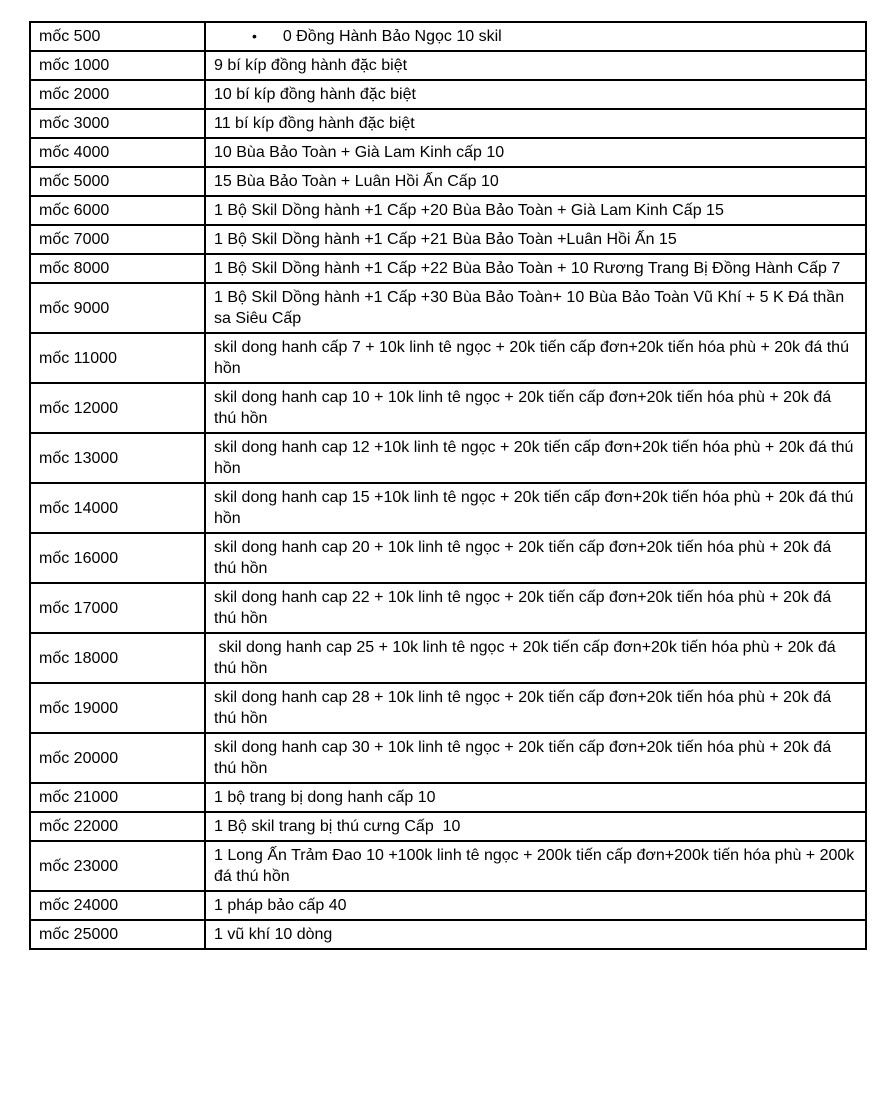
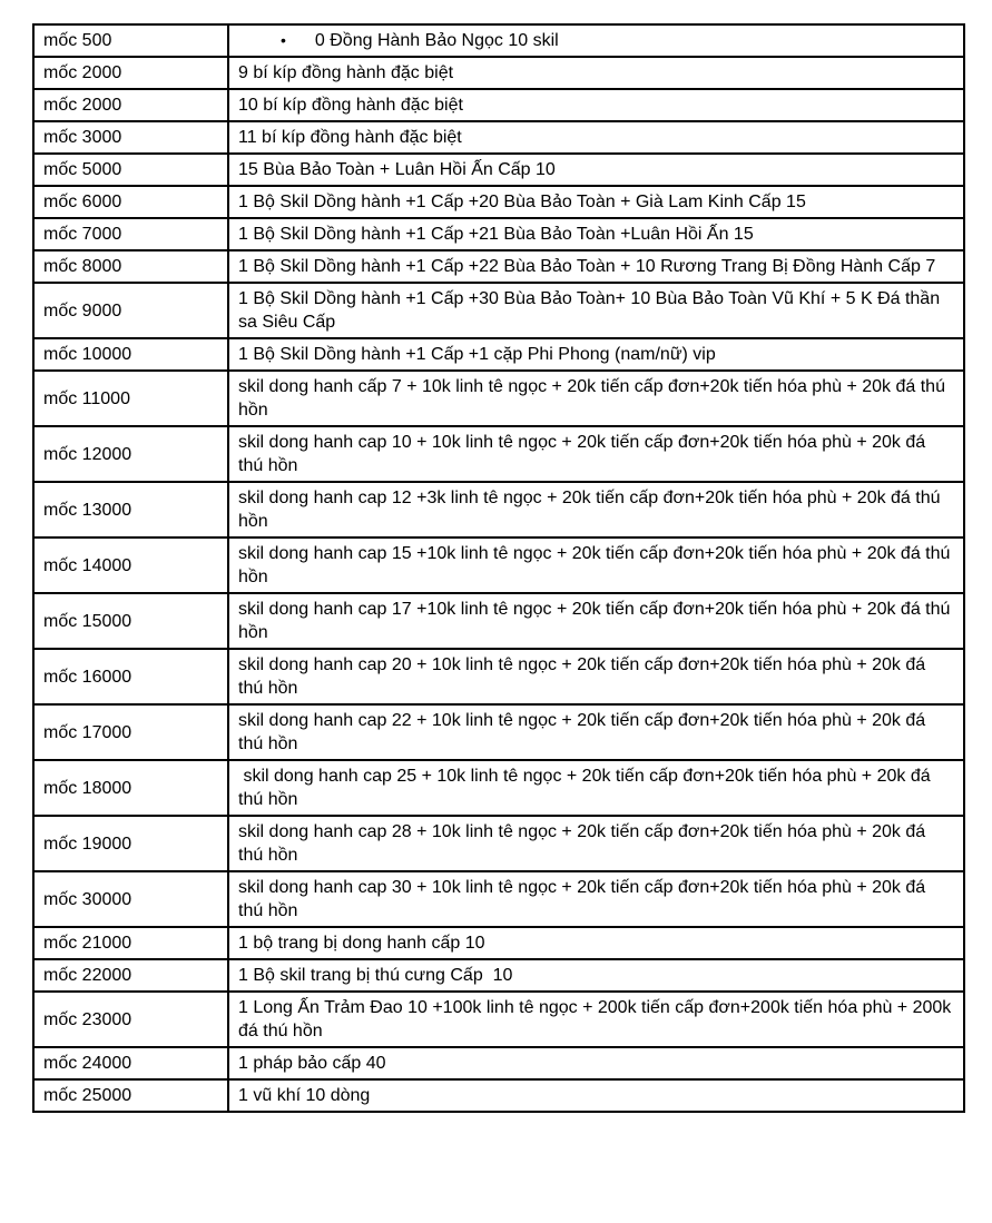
  mốc 500	• 0 Đồng Hành Bảo Ngọc 10 skil
- mốc 1000	9 bí kíp đồng hành đặc biệt
+ mốc 2000	9 bí kíp đồng hành đặc biệt
  mốc 2000	10 bí kíp đồng hành đặc biệt
  mốc 3000	11 bí kíp đồng hành đặc biệt
- mốc 4000	10 Bùa Bảo Toàn + Già Lam Kinh cấp 10
  mốc 5000	15 Bùa Bảo Toàn + Luân Hồi Ấn Cấp 10
  mốc 6000	1 Bộ Skil Dồng hành +1 Cấp +20 Bùa Bảo Toàn + Già Lam Kinh Cấp 15
  mốc 7000	1 Bộ Skil Dồng hành +1 Cấp +21 Bùa Bảo Toàn +Luân Hồi Ấn 15
  mốc 8000	1 Bộ Skil Dồng hành +1 Cấp +22 Bùa Bảo Toàn + 10 Rương Trang Bị Đồng Hành Cấp 7
  mốc 9000	1 Bộ Skil Dồng hành +1 Cấp +30 Bùa Bảo Toàn+ 10 Bùa Bảo Toàn Vũ Khí + 5 K Đá thần sa Siêu Cấp
+ mốc 10000	1 Bộ Skil Dồng hành +1 Cấp +1 cặp Phi Phong (nam/nữ) vip
  mốc 11000	skil dong hanh cấp 7 + 10k linh tê ngọc + 20k tiến cấp đơn+20k tiến hóa phù + 20k đá thú hồn
  mốc 12000	skil dong hanh cap 10 + 10k linh tê ngọc + 20k tiến cấp đơn+20k tiến hóa phù + 20k đá thú hồn
- mốc 13000	skil dong hanh cap 12 +10k linh tê ngọc + 20k tiến cấp đơn+20k tiến hóa phù + 20k đá thú hồn
+ mốc 13000	skil dong hanh cap 12 +3k linh tê ngọc + 20k tiến cấp đơn+20k tiến hóa phù + 20k đá thú hồn
  mốc 14000	skil dong hanh cap 15 +10k linh tê ngọc + 20k tiến cấp đơn+20k tiến hóa phù + 20k đá thú hồn
+ mốc 15000	skil dong hanh cap 17 +10k linh tê ngọc + 20k tiến cấp đơn+20k tiến hóa phù + 20k đá thú hồn
  mốc 16000	skil dong hanh cap 20 + 10k linh tê ngọc + 20k tiến cấp đơn+20k tiến hóa phù + 20k đá thú hồn
  mốc 17000	skil dong hanh cap 22 + 10k linh tê ngọc + 20k tiến cấp đơn+20k tiến hóa phù + 20k đá thú hồn
  mốc 18000	skil dong hanh cap 25 + 10k linh tê ngọc + 20k tiến cấp đơn+20k tiến hóa phù + 20k đá thú hồn
  mốc 19000	skil dong hanh cap 28 + 10k linh tê ngọc + 20k tiến cấp đơn+20k tiến hóa phù + 20k đá thú hồn
- mốc 20000	skil dong hanh cap 30 + 10k linh tê ngọc + 20k tiến cấp đơn+20k tiến hóa phù + 20k đá thú hồn
+ mốc 30000	skil dong hanh cap 30 + 10k linh tê ngọc + 20k tiến cấp đơn+20k tiến hóa phù + 20k đá thú hồn
  mốc 21000	1 bộ trang bị dong hanh cấp 10
  mốc 22000	1 Bộ skil trang bị thú cưng Cấp 10
  mốc 23000	1 Long Ấn Trảm Đao 10 +100k linh tê ngọc + 200k tiến cấp đơn+200k tiến hóa phù + 200k đá thú hồn
  mốc 24000	1 pháp bảo cấp 40
  mốc 25000	1 vũ khí 10 dòng
